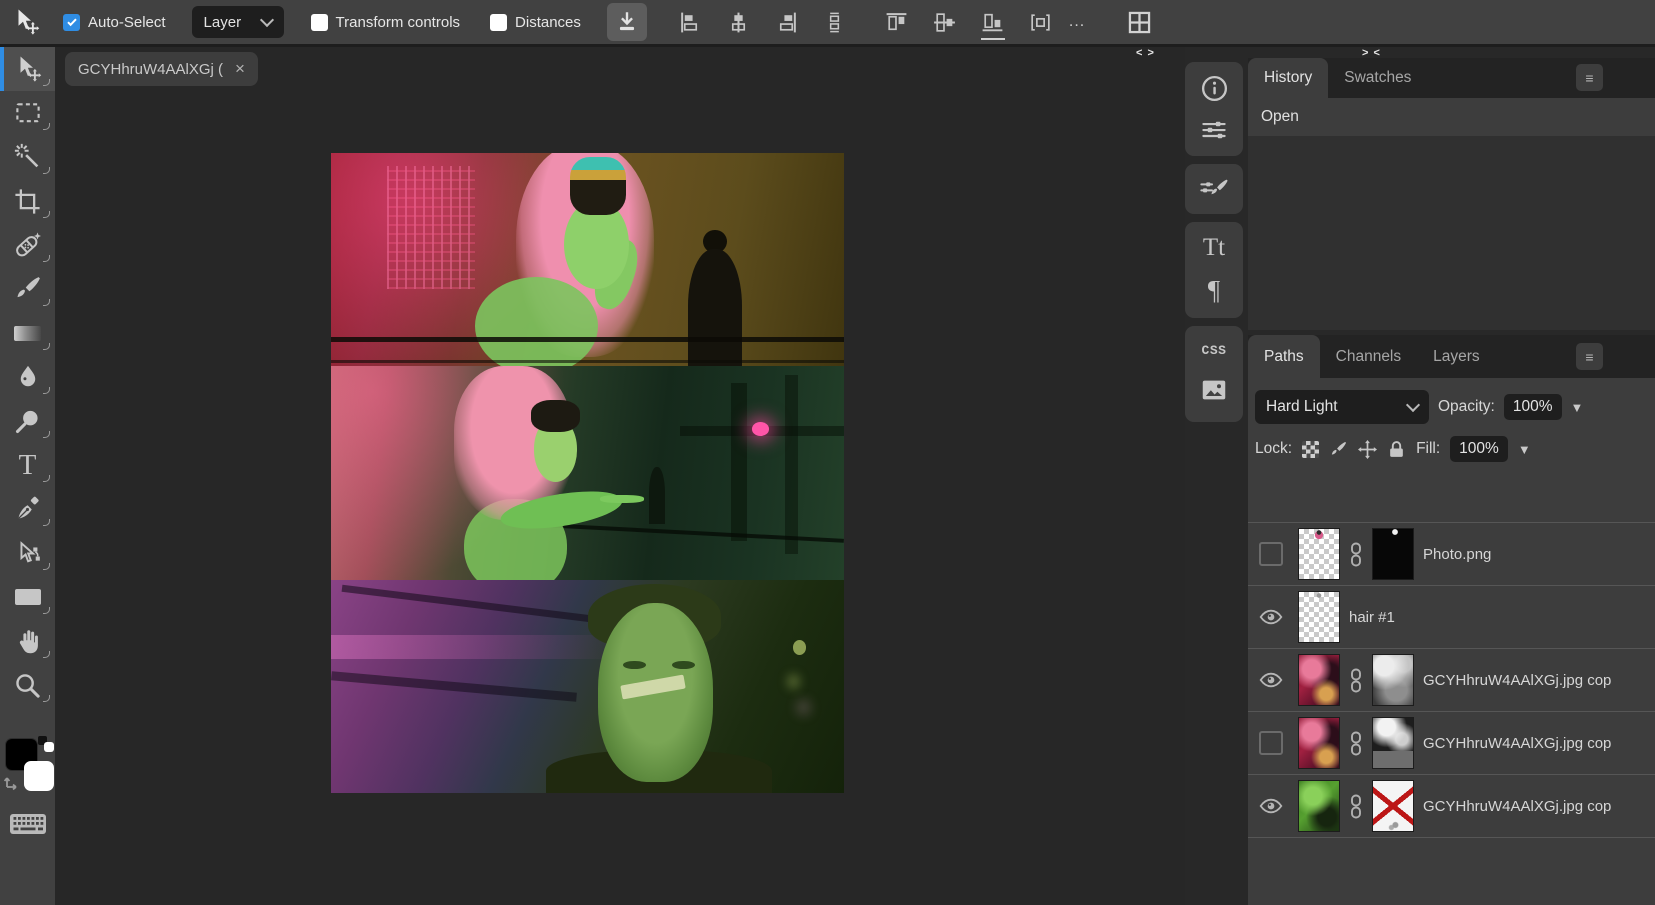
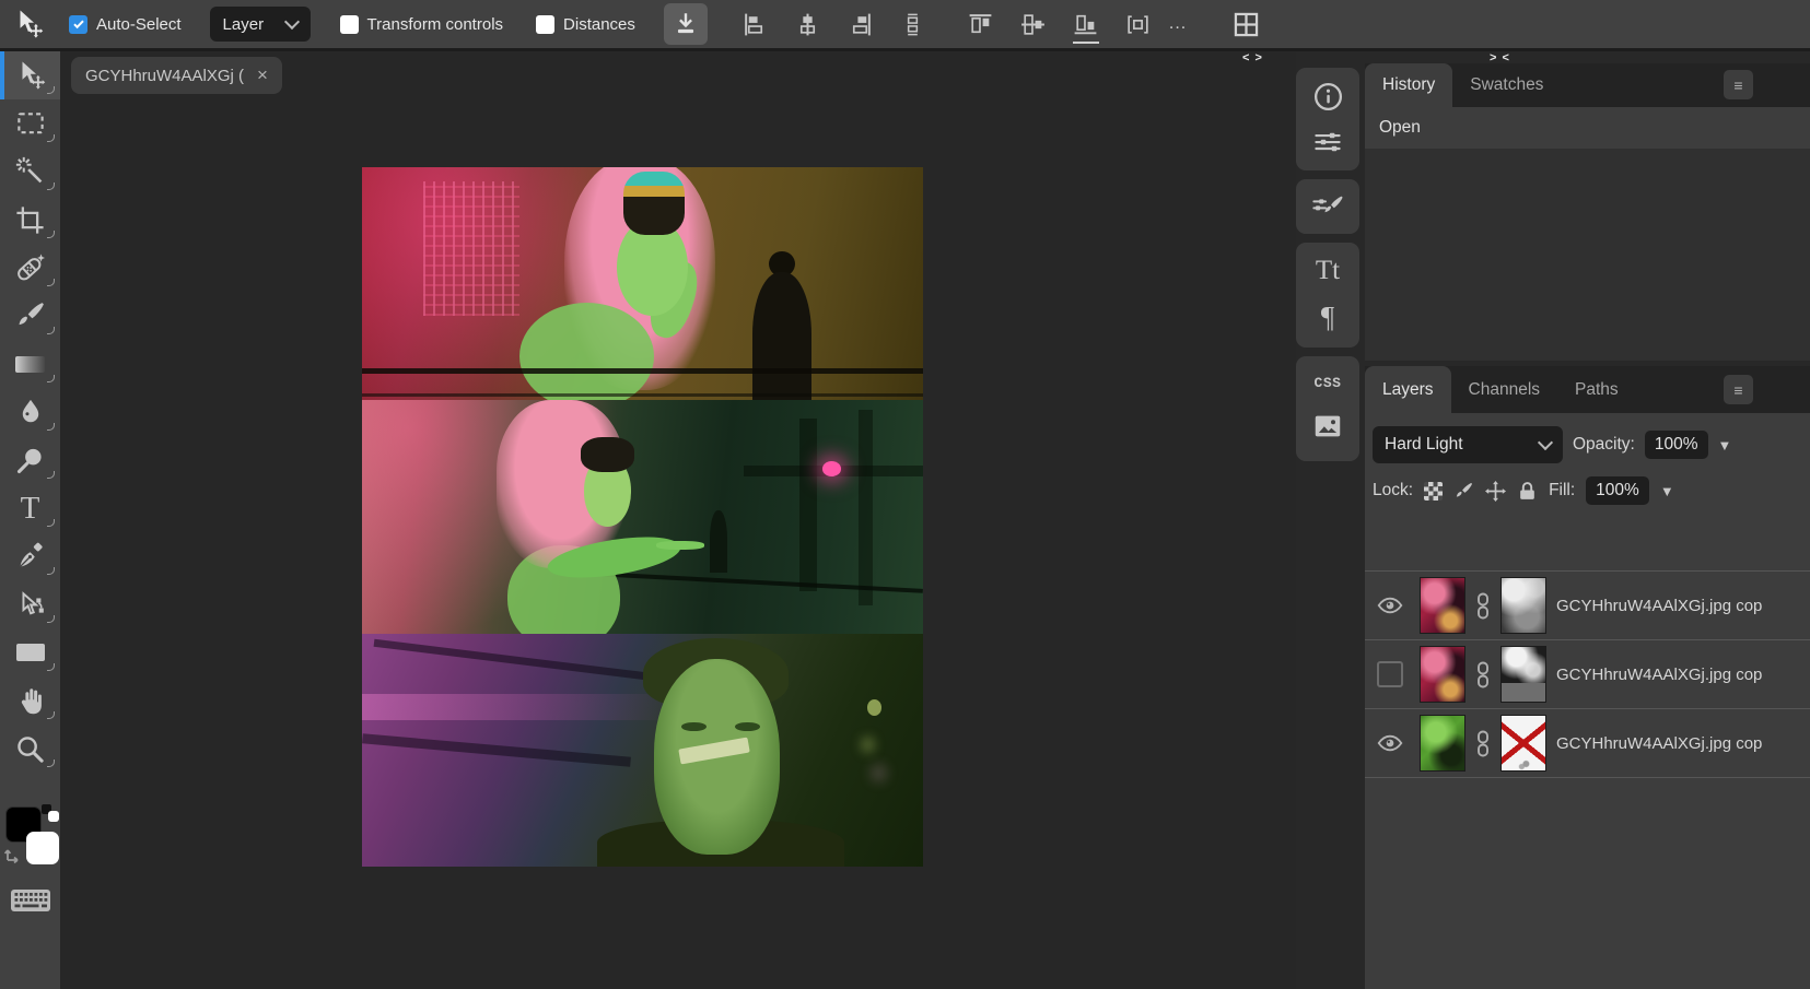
  Auto-Select
  Layer
  Transform controls
  Distances
  ...
  T
  GCYHhruW4AAlXGj (
  ×
  < >
  > <
  Tt
  ¶
  CSS
  History
  Swatches
  ≡
  Open
- Paths
+ Layers
  Channels
- Layers
+ Paths
  ≡
  Hard Light
  Opacity:
  100%
  ▼
  Lock:
  Fill:
  100%
  ▼
- Photo.png
- hair #1
  GCYHhruW4AAlXGj.jpg cop
  GCYHhruW4AAlXGj.jpg cop
  GCYHhruW4AAlXGj.jpg cop
